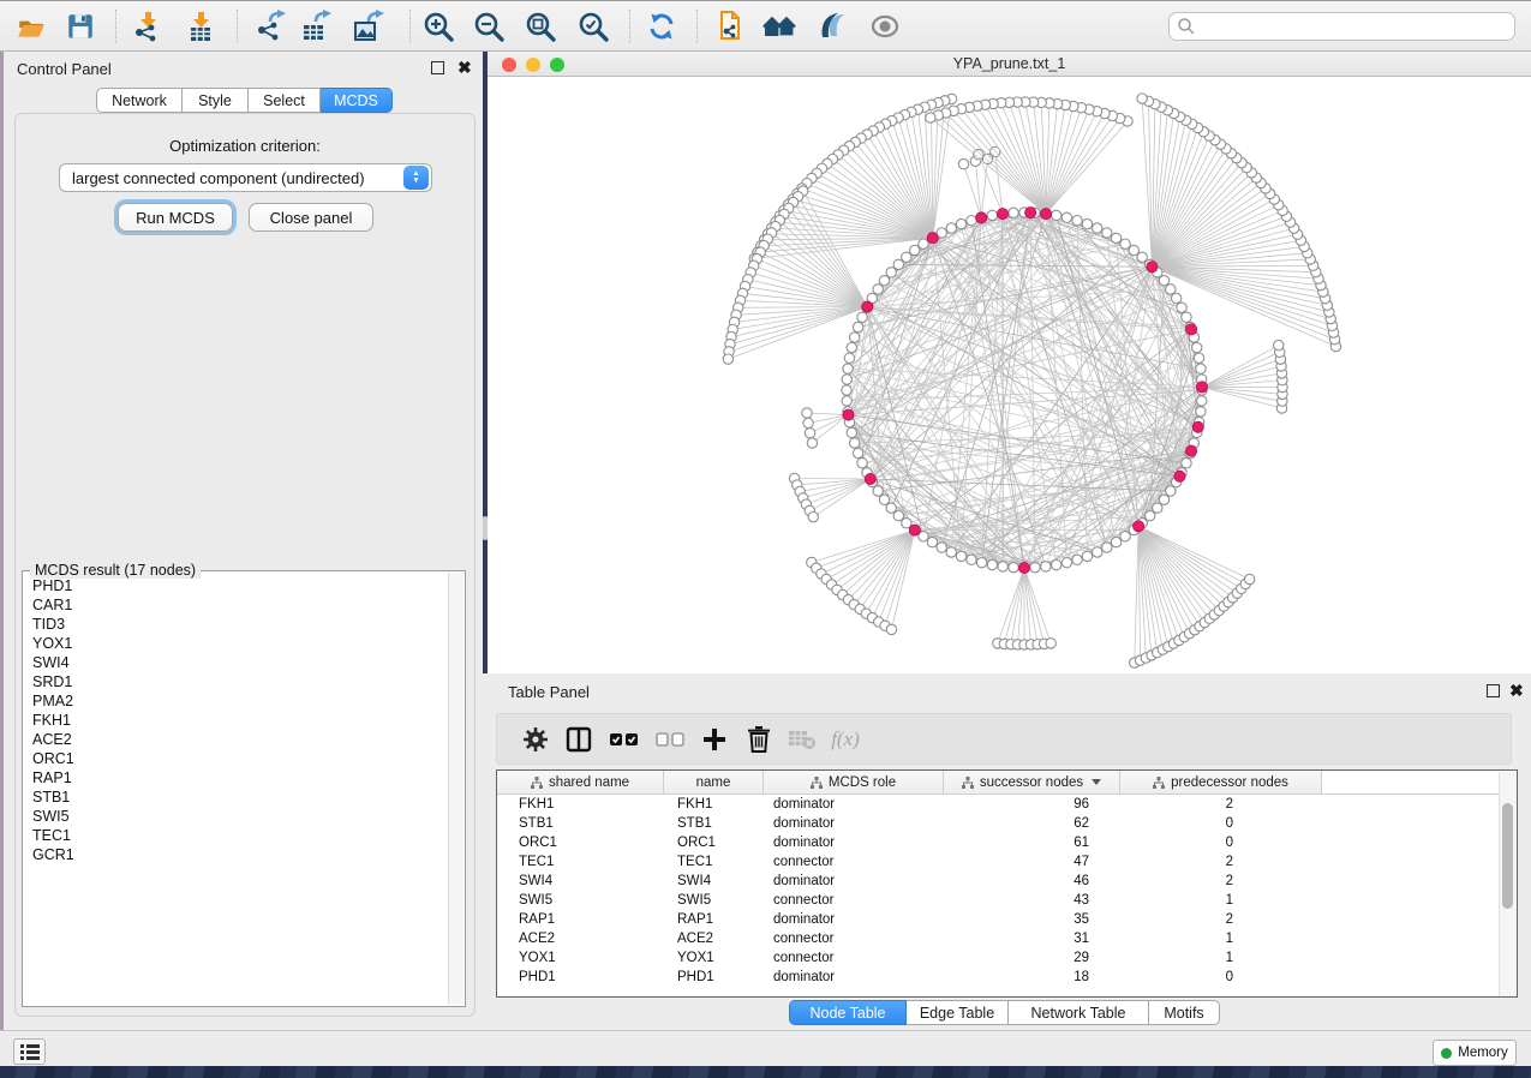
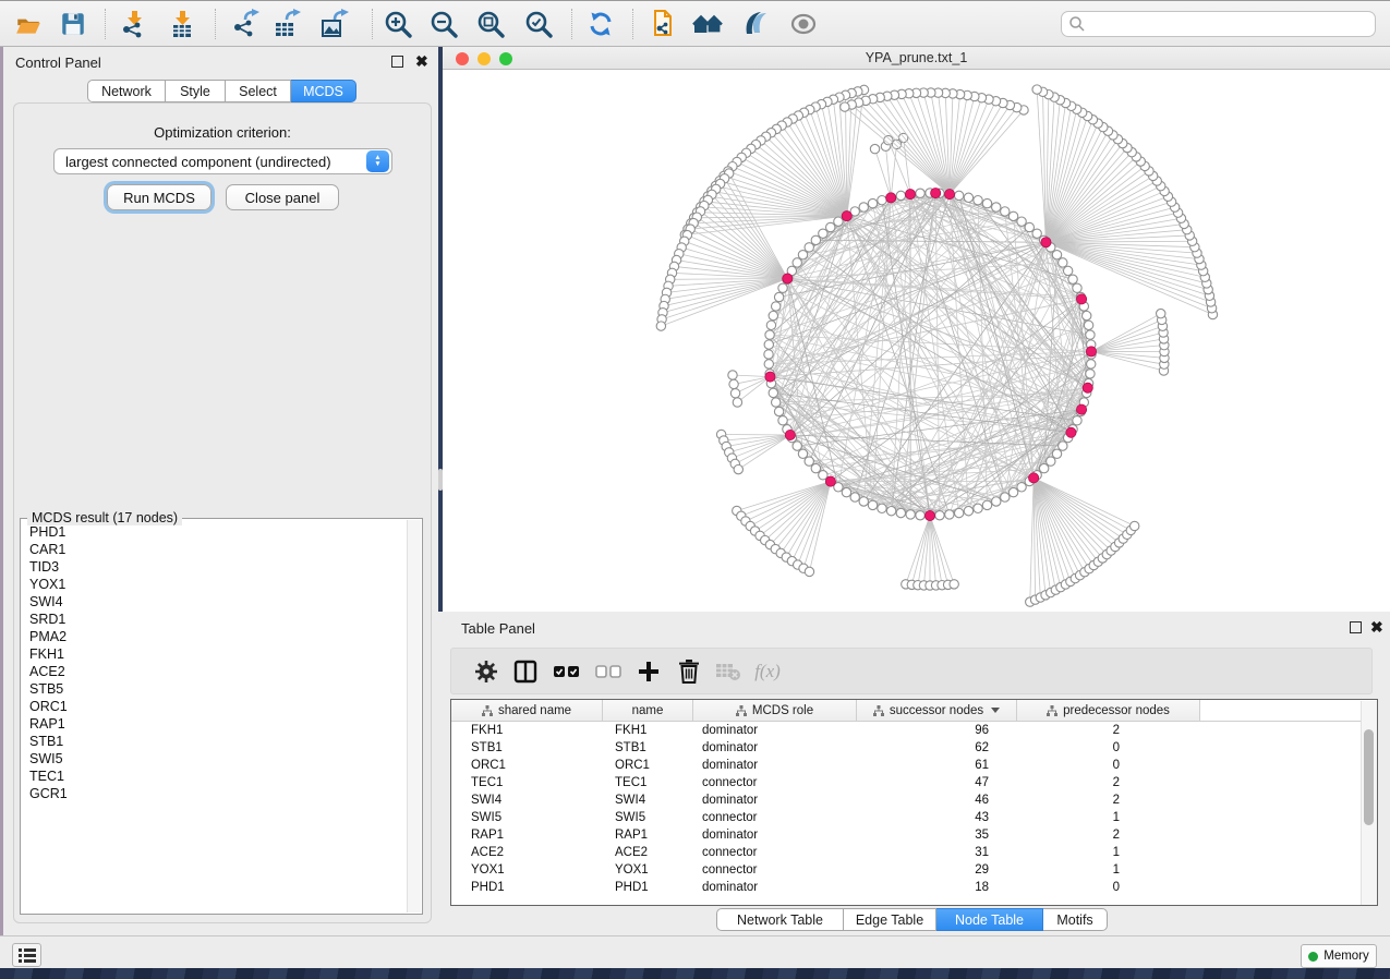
  Control Panel
  ✖
  Network
  Style
  Select
  MCDS
  Optimization criterion:
  largest connected component (undirected)
  Run MCDS
  Close panel
  MCDS result (17 nodes)
  PHD1
  CAR1
  TID3
  YOX1
  SWI4
  SRD1
  PMA2
  FKH1
  ACE2
+ STB5
  ORC1
  RAP1
  STB1
  SWI5
  TEC1
  GCR1
  YPA_prune.txt_1
  Table Panel
  ✖
  f(x)
  shared name
  name
  MCDS role
  successor nodes
  predecessor nodes
  FKH1
  FKH1
  dominator
  96
  2
  STB1
  STB1
  dominator
  62
  0
  ORC1
  ORC1
  dominator
  61
  0
  TEC1
  TEC1
  connector
  47
  2
  SWI4
  SWI4
  dominator
  46
  2
  SWI5
  SWI5
  connector
  43
  1
  RAP1
  RAP1
  dominator
  35
  2
  ACE2
  ACE2
  connector
  31
  1
  YOX1
  YOX1
  connector
  29
  1
  PHD1
  PHD1
  dominator
  18
  0
- Node Table
+ Network Table
  Edge Table
- Network Table
+ Node Table
  Motifs
  Memory
